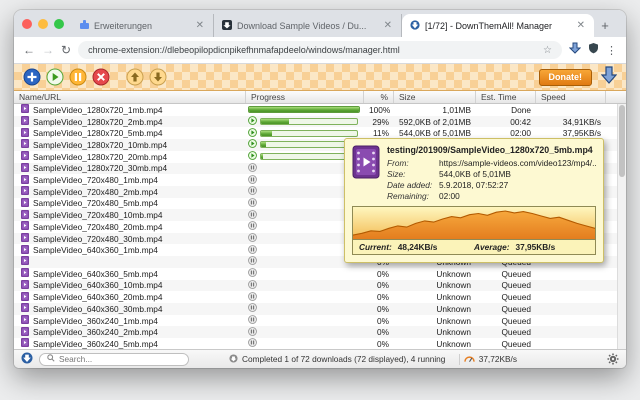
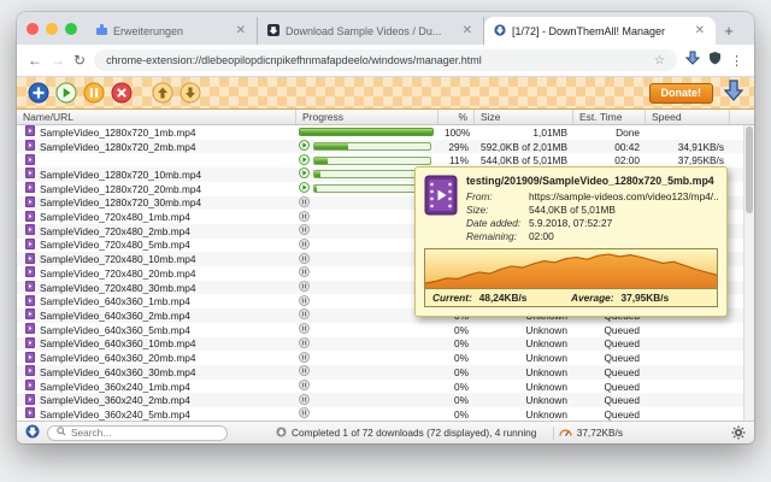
  Erweiterungen
  ✕
  Download Sample Videos / Du...
  ✕
  [1/72] - DownThemAll! Manager
  ✕
  +
  ←
  →
  ↻
  chrome-extension://dlebeopilopdicnpikefhnmafapdeelo/windows/manager.html
  ☆
  ⋮
  Donate!
  Name/URL
  Progress
  %
  Size
  Est. Time
  Speed
  SampleVideo_1280x720_1mb.mp4
  100%
  1,01MB
  Done
  SampleVideo_1280x720_2mb.mp4
  29%
  592,0KB of 2,01MB
  00:42
  34,91KB/s
- SampleVideo_1280x720_5mb.mp4
  11%
  544,0KB of 5,01MB
  02:00
  37,95KB/s
  SampleVideo_1280x720_10mb.mp4
  SampleVideo_1280x720_20mb.mp4
  SampleVideo_1280x720_30mb.mp4
  SampleVideo_720x480_1mb.mp4
  SampleVideo_720x480_2mb.mp4
  SampleVideo_720x480_5mb.mp4
  SampleVideo_720x480_10mb.mp4
  SampleVideo_720x480_20mb.mp4
  SampleVideo_720x480_30mb.mp4
  SampleVideo_640x360_1mb.mp4
+ SampleVideo_640x360_2mb.mp4
  SampleVideo_640x360_5mb.mp4
  0%
  Unknown
  Queued
  SampleVideo_640x360_10mb.mp4
  0%
  Unknown
  Queued
  SampleVideo_640x360_20mb.mp4
  0%
  Unknown
  Queued
  SampleVideo_640x360_30mb.mp4
  0%
  Unknown
  Queued
  SampleVideo_360x240_1mb.mp4
  0%
  Unknown
  Queued
  SampleVideo_360x240_2mb.mp4
  0%
  Unknown
  Queued
  SampleVideo_360x240_5mb.mp4
  0%
  Unknown
  Queued
  testing/201909/SampleVideo_1280x720_5mb.mp4
  From:
  https://sample-videos.com/video123/mp4/..
  Size:
  544,0KB of 5,01MB
  Date added:
  5.9.2018, 07:52:27
  Remaining:
  02:00
  Current:
  48,24KB/s
  Average:
  37,95KB/s
  Search...
  Completed 1 of 72 downloads (72 displayed), 4 running
  37,72KB/s
